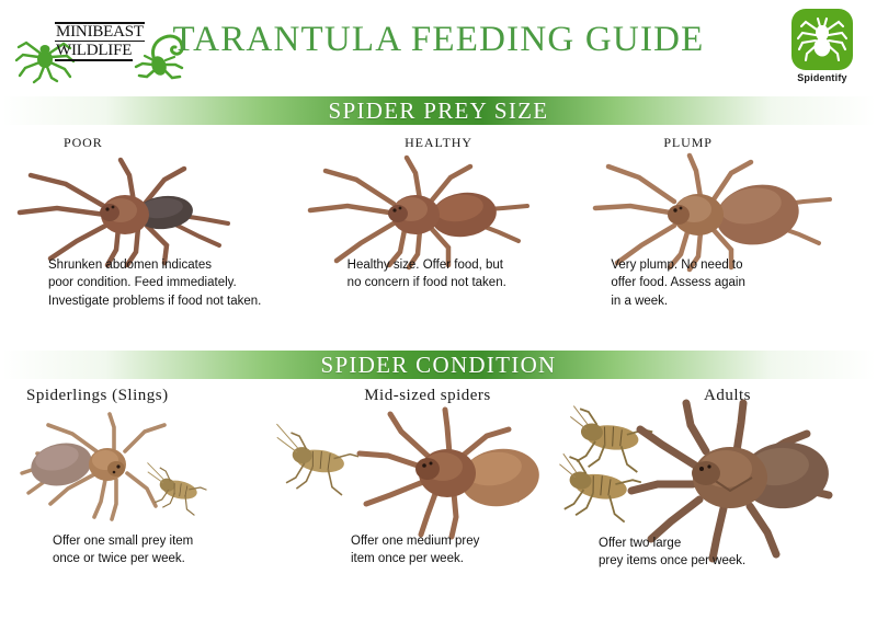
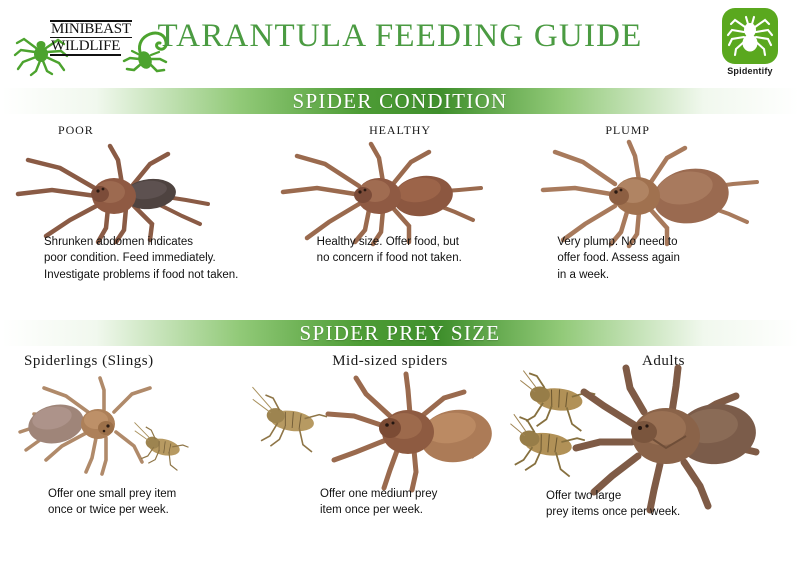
  MINIBEAST
  WILDLIFE
  TARANTULA FEEDING GUIDE
  Spidentify
- SPIDER PREY SIZE
+ SPIDER CONDITION
  POOR
  Shrunken abdomen indicates
  poor condition. Feed immediately.
  Investigate problems if food not taken.
  HEALTHY
  Healthy size. Offer food, but
  no concern if food not taken.
  PLUMP
  Very plump. No need to
  offer food. Assess again
  in a week.
- SPIDER CONDITION
+ SPIDER PREY SIZE
  Spiderlings (Slings)
  Offer one small prey item
  once or twice per week.
  Mid-sized spiders
  Offer one medium prey
  item once per week.
  Adults
  Offer two large
  prey items once per week.
